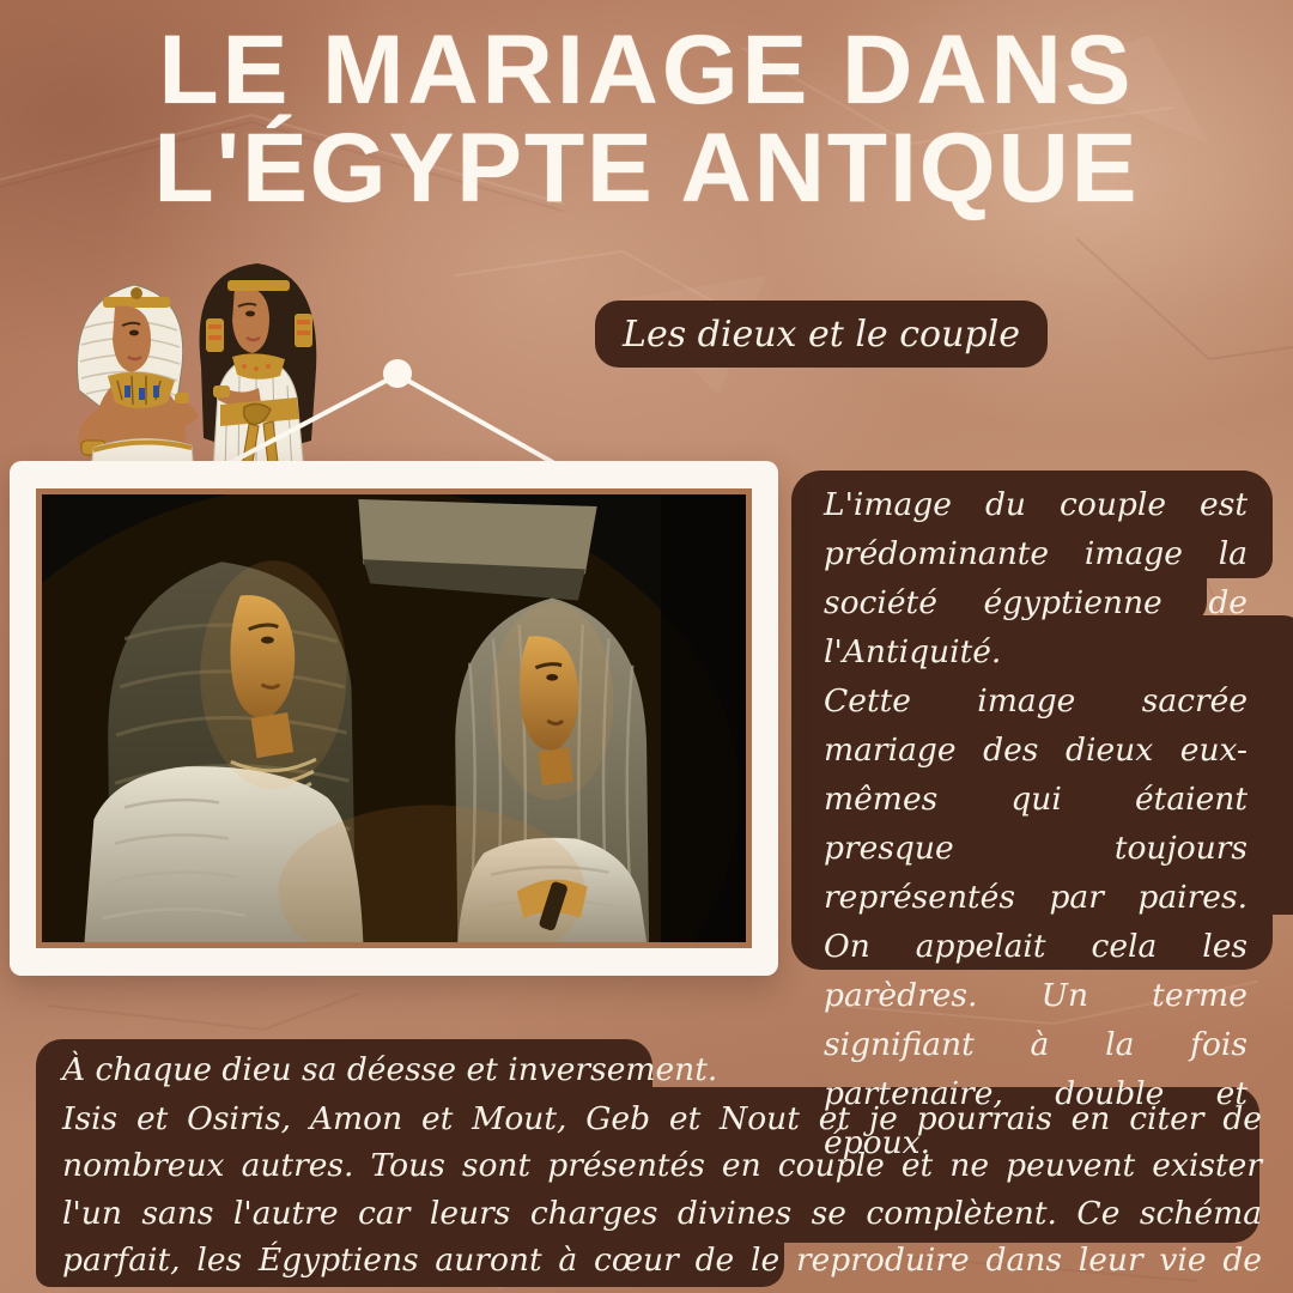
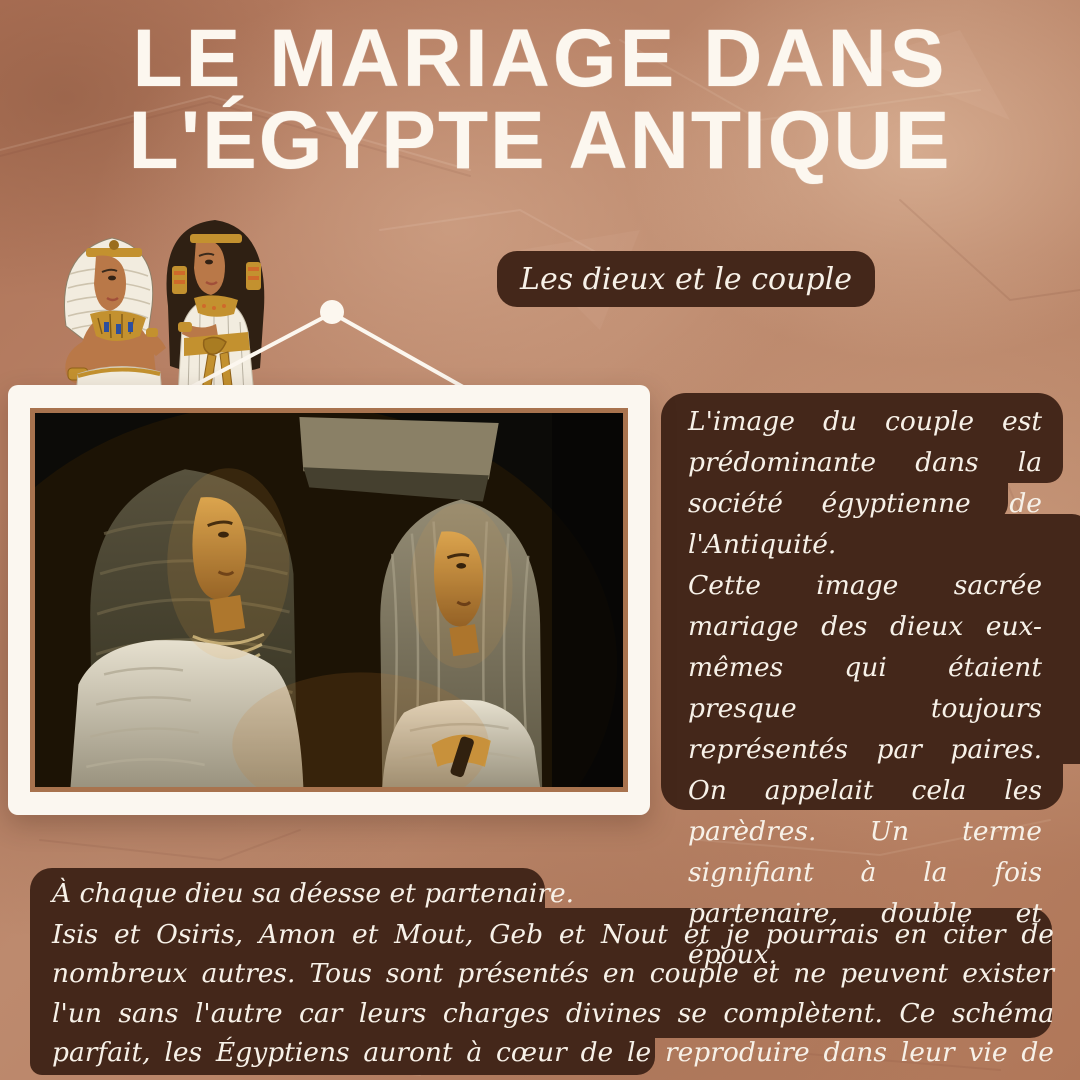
  LE MARIAGE DANS
  L'ÉGYPTE ANTIQUE
  Les dieux et le couple
- L'image du couple est prédominante image la société égyptienne de l'Antiquité.
+ L'image du couple est prédominante dans la société égyptienne de l'Antiquité.
  Cette image sacrée mariage des dieux eux-mêmes qui étaient presque toujours représentés par paires. On appelait cela les parèdres. Un terme signifiant à la fois partenaire, double et époux.
- À chaque dieu sa déesse et inversement.
+ À chaque dieu sa déesse et partenaire.
  Isis et Osiris, Amon et Mout, Geb et Nout et je pourrais en citer de nombreux autres. Tous sont présentés en couple et ne peuvent exister l'un sans l'autre car leurs charges divines se complètent. Ce schéma parfait, les Égyptiens auront à cœur de le reproduire dans leur vie de
